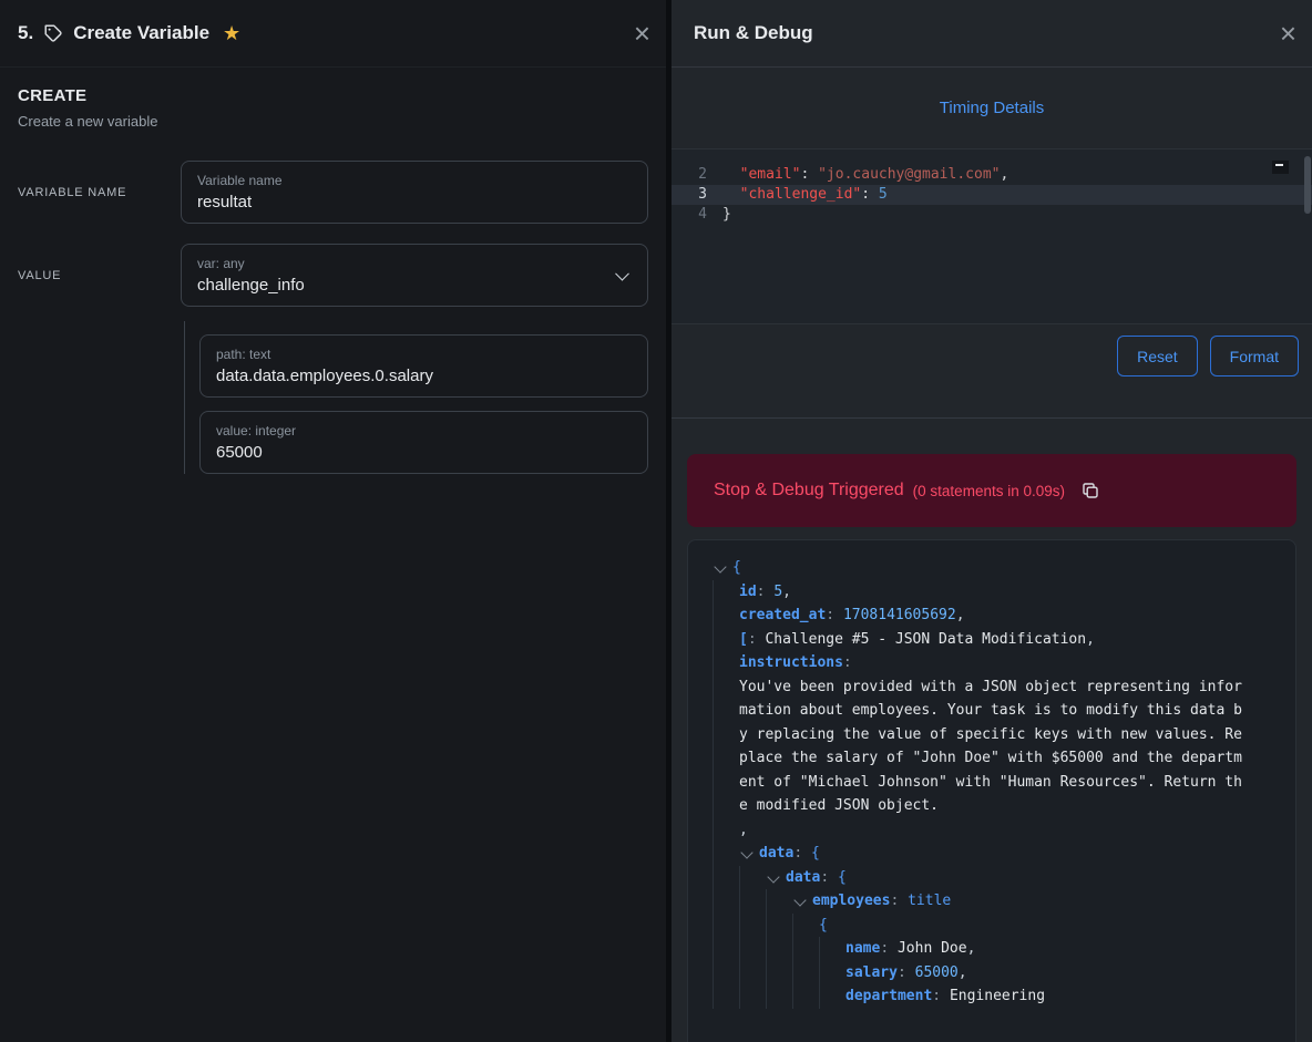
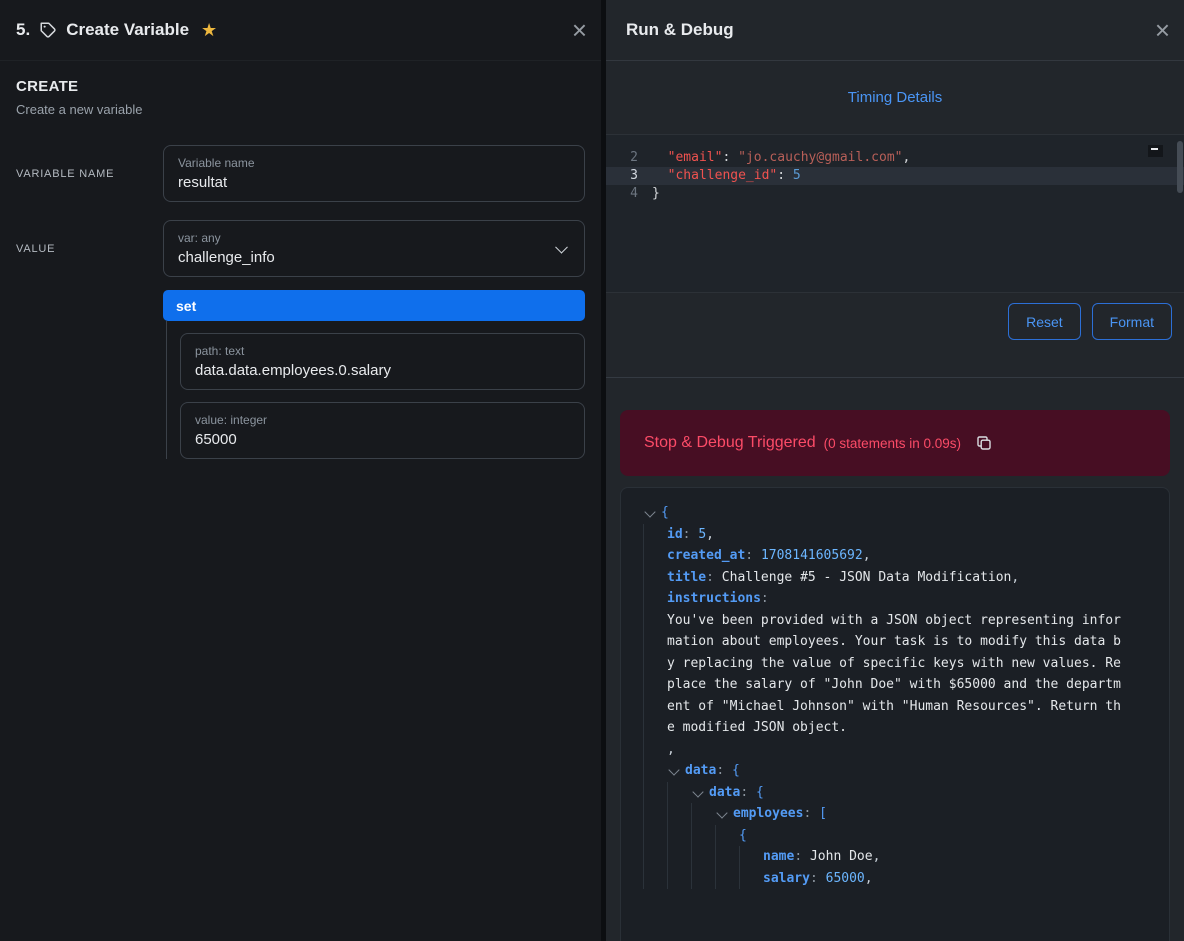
  5.
  Create Variable
  ★
  ×
  CREATE
  Create a new variable
  VARIABLE NAME
  Variable name
  resultat
  VALUE
  var: any
  challenge_info
+ set
  path: text
  data.data.employees.0.salary
  value: integer
  65000
  Run & Debug
  ×
  Timing Details
  2
  "email": "jo.cauchy@gmail.com",
  3
  "challenge_id": 5
  4
  }
  Reset
  Format
  Stop & Debug Triggered
  (0 statements in 0.09s)
  {
  id: 5,
  created_at: 1708141605692,
- [: Challenge #5 - JSON Data Modification,
+ title: Challenge #5 - JSON Data Modification,
  instructions:
  You've been provided with a JSON object representing infor
  mation about employees. Your task is to modify this data b
  y replacing the value of specific keys with new values. Re
  place the salary of "John Doe" with $65000 and the departm
  ent of "Michael Johnson" with "Human Resources". Return th
  e modified JSON object.
  ,
  data: {
  data: {
- employees: title
+ employees: [
  {
  name: John Doe,
  salary: 65000,
- department: Engineering
